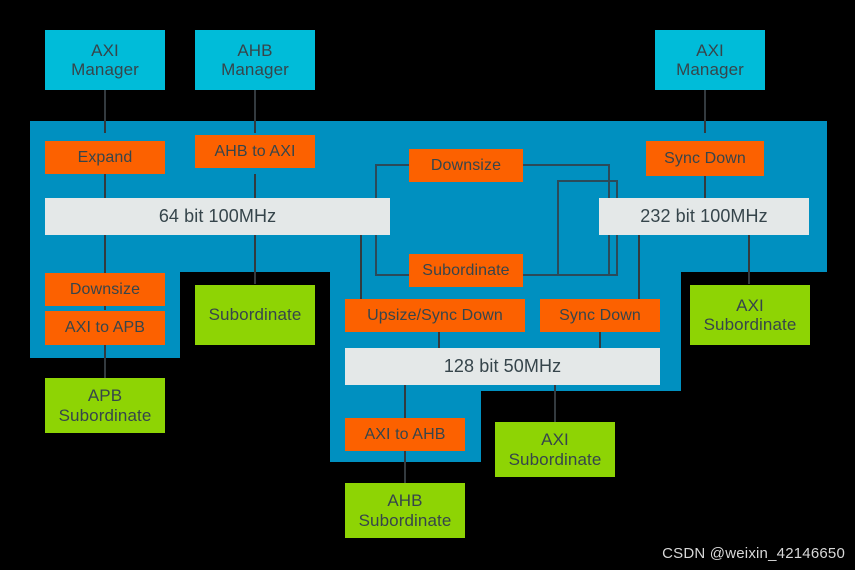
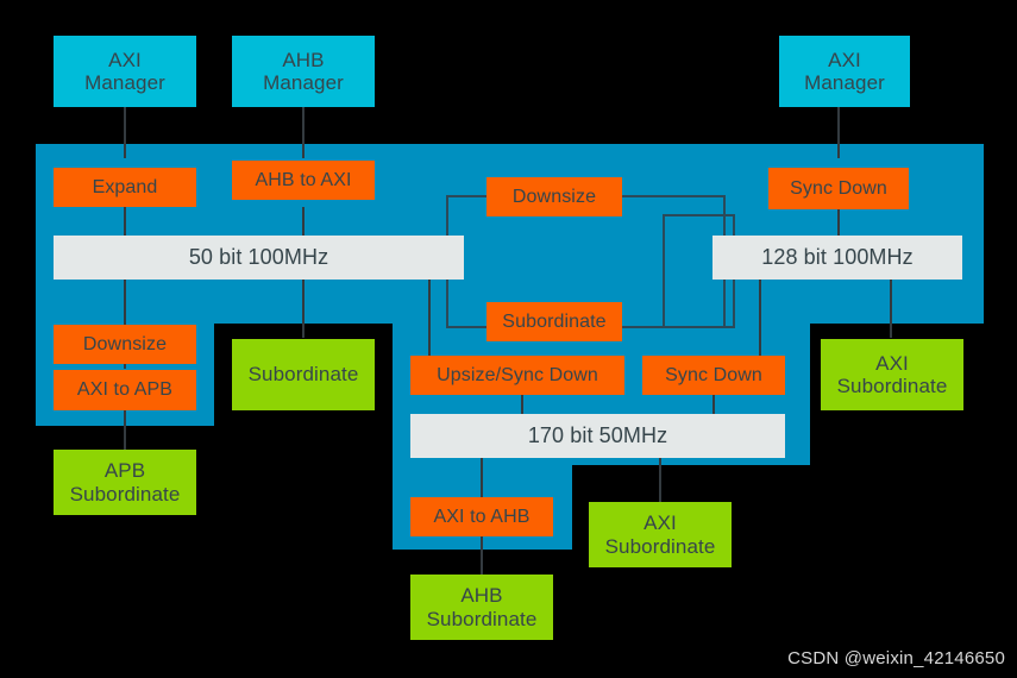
  AXI
  Manager
  AHB
  Manager
  AXI
  Manager
  Expand
  AHB to AXI
  Downsize
  Sync Down
  Downsize
  AXI to APB
  Subordinate
  Upsize/Sync Down
  Sync Down
  AXI to AHB
- 64 bit 100MHz
+ 50 bit 100MHz
- 232 bit 100MHz
+ 128 bit 100MHz
- 128 bit 50MHz
+ 170 bit 50MHz
  Subordinate
  APB
  Subordinate
  AXI
  Subordinate
  AXI
  Subordinate
  AHB
  Subordinate
  CSDN @weixin_42146650
